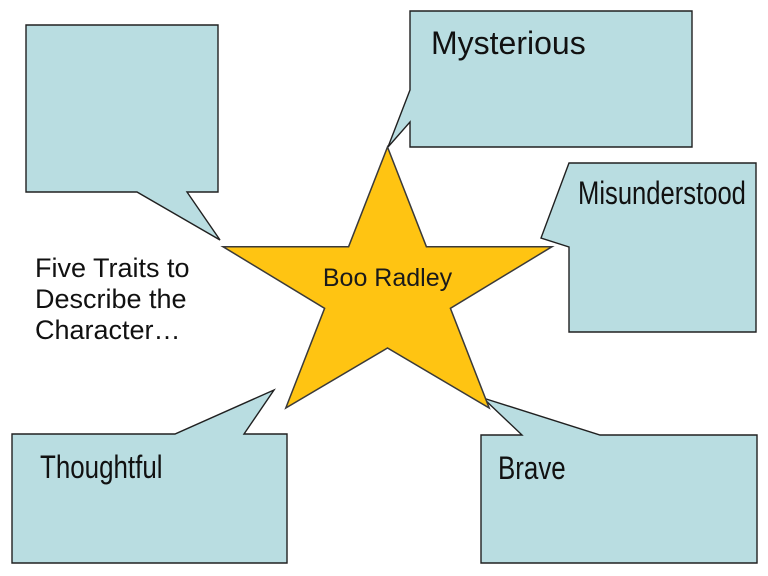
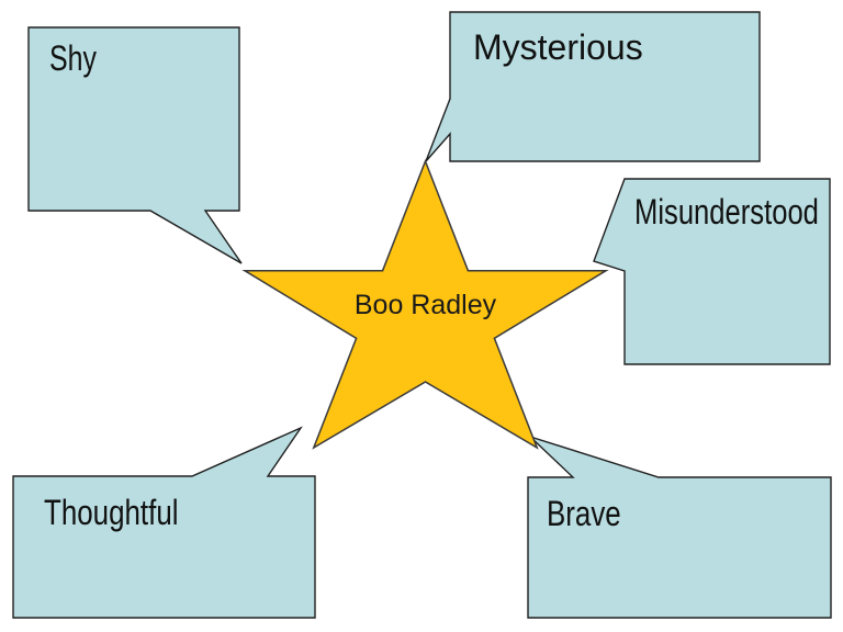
+ Shy
  Mysterious
  Misunderstood
  Thoughtful
  Brave
  Boo Radley
- Five Traits to
- Describe the
- Character…
